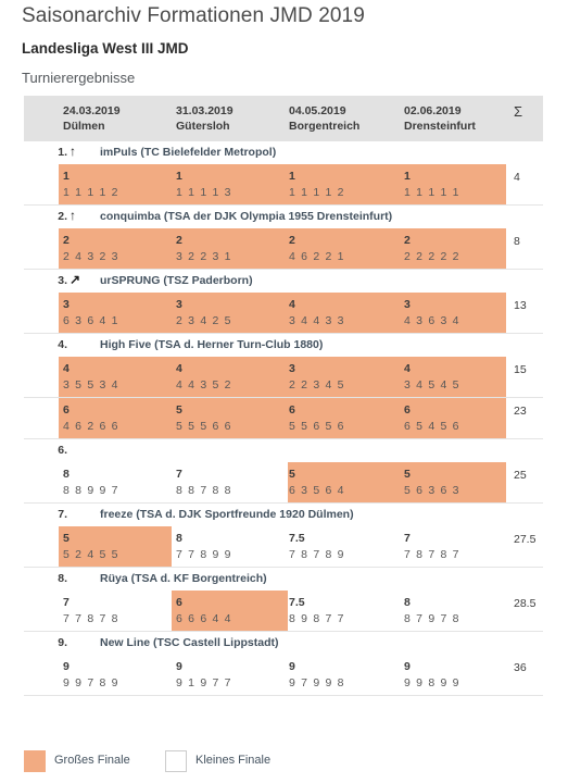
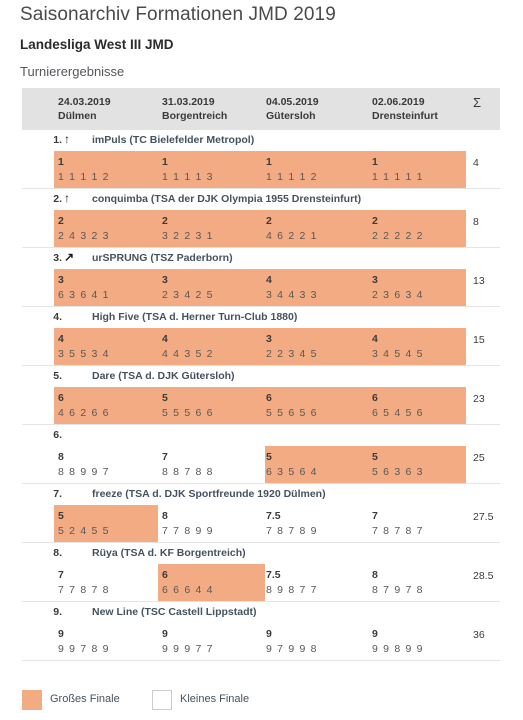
  Saisonarchiv Formationen JMD 2019
  Landesliga West III JMD
  Turnierergebnisse
  24.03.2019
  Dülmen
  31.03.2019
- Gütersloh
+ Borgentreich
  04.05.2019
- Borgentreich
+ Gütersloh
  02.06.2019
  Drensteinfurt
  Σ
  1.
  ↑
  imPuls (TC Bielefelder Metropol)
  1
  1 1 1 1 2
  1
  1 1 1 1 3
  1
  1 1 1 1 2
  1
  1 1 1 1 1
  4
  2.
  ↑
  conquimba (TSA der DJK Olympia 1955 Drensteinfurt)
  2
  2 4 3 2 3
  2
  3 2 2 3 1
  2
  4 6 2 2 1
  2
  2 2 2 2 2
  8
  3.
  ↗
  urSPRUNG (TSZ Paderborn)
  3
  6 3 6 4 1
  3
  2 3 4 2 5
  4
  3 4 4 3 3
  3
- 4 3 6 3 4
+ 2 3 6 3 4
  13
  4.
  High Five (TSA d. Herner Turn-Club 1880)
  4
  3 5 5 3 4
  4
  4 4 3 5 2
  3
  2 2 3 4 5
  4
  3 4 5 4 5
  15
+ 5.
+ Dare (TSA d. DJK Gütersloh)
  6
  4 6 2 6 6
  5
  5 5 5 6 6
  6
  5 5 6 5 6
  6
  6 5 4 5 6
  23
  6.
  8
  8 8 9 9 7
  7
  8 8 7 8 8
  5
  6 3 5 6 4
  5
  5 6 3 6 3
  25
  7.
  freeze (TSA d. DJK Sportfreunde 1920 Dülmen)
  5
  5 2 4 5 5
  8
  7 7 8 9 9
  7.5
  7 8 7 8 9
  7
  7 8 7 8 7
  27.5
  8.
  Rüya (TSA d. KF Borgentreich)
  7
  7 7 8 7 8
  6
  6 6 6 4 4
  7.5
  8 9 8 7 7
  8
  8 7 9 7 8
  28.5
  9.
  New Line (TSC Castell Lippstadt)
  9
  9 9 7 8 9
  9
- 9 1 9 7 7
+ 9 9 9 7 7
  9
  9 7 9 9 8
  9
  9 9 8 9 9
  36
  Großes Finale
  Kleines Finale
